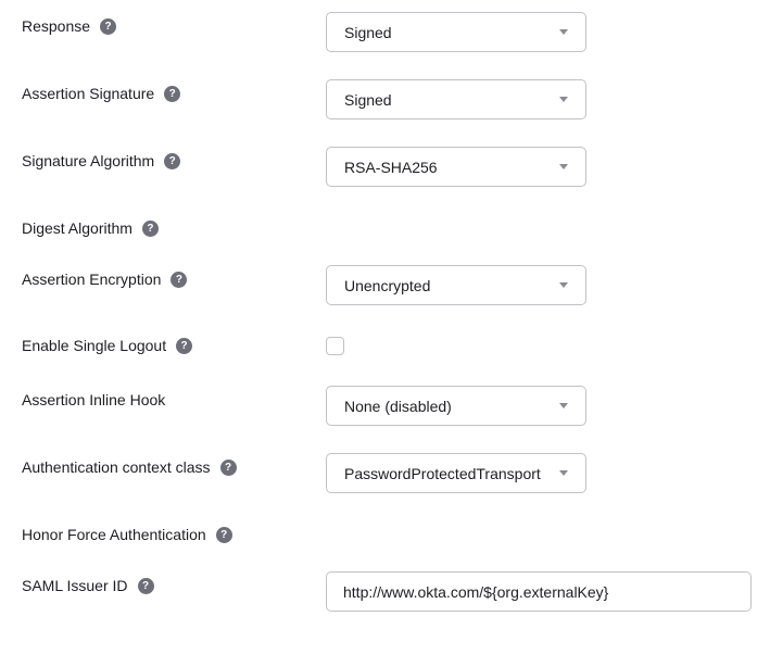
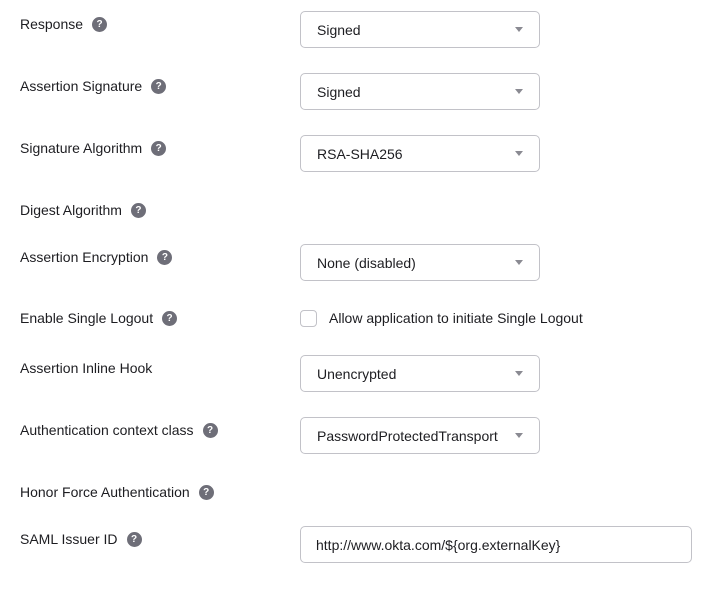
  Response
  ?
  Signed
  Assertion Signature
  ?
  Signed
  Signature Algorithm
  ?
  RSA-SHA256
  Digest Algorithm
  ?
  Assertion Encryption
  ?
- Unencrypted
+ None (disabled)
  Enable Single Logout
  ?
+ Allow application to initiate Single Logout
  Assertion Inline Hook
- None (disabled)
+ Unencrypted
  Authentication context class
  ?
  PasswordProtectedTransport
  Honor Force Authentication
  ?
  SAML Issuer ID
  ?
  http://www.okta.com/${org.externalKey}
